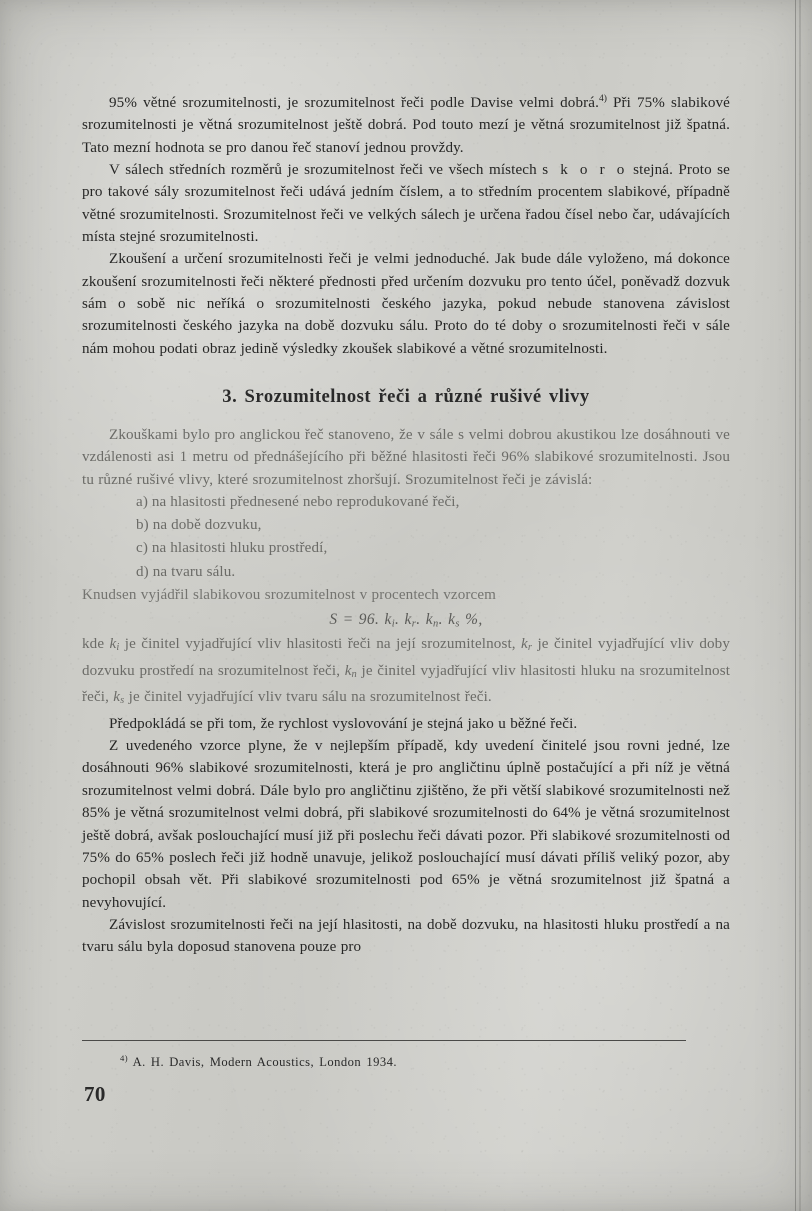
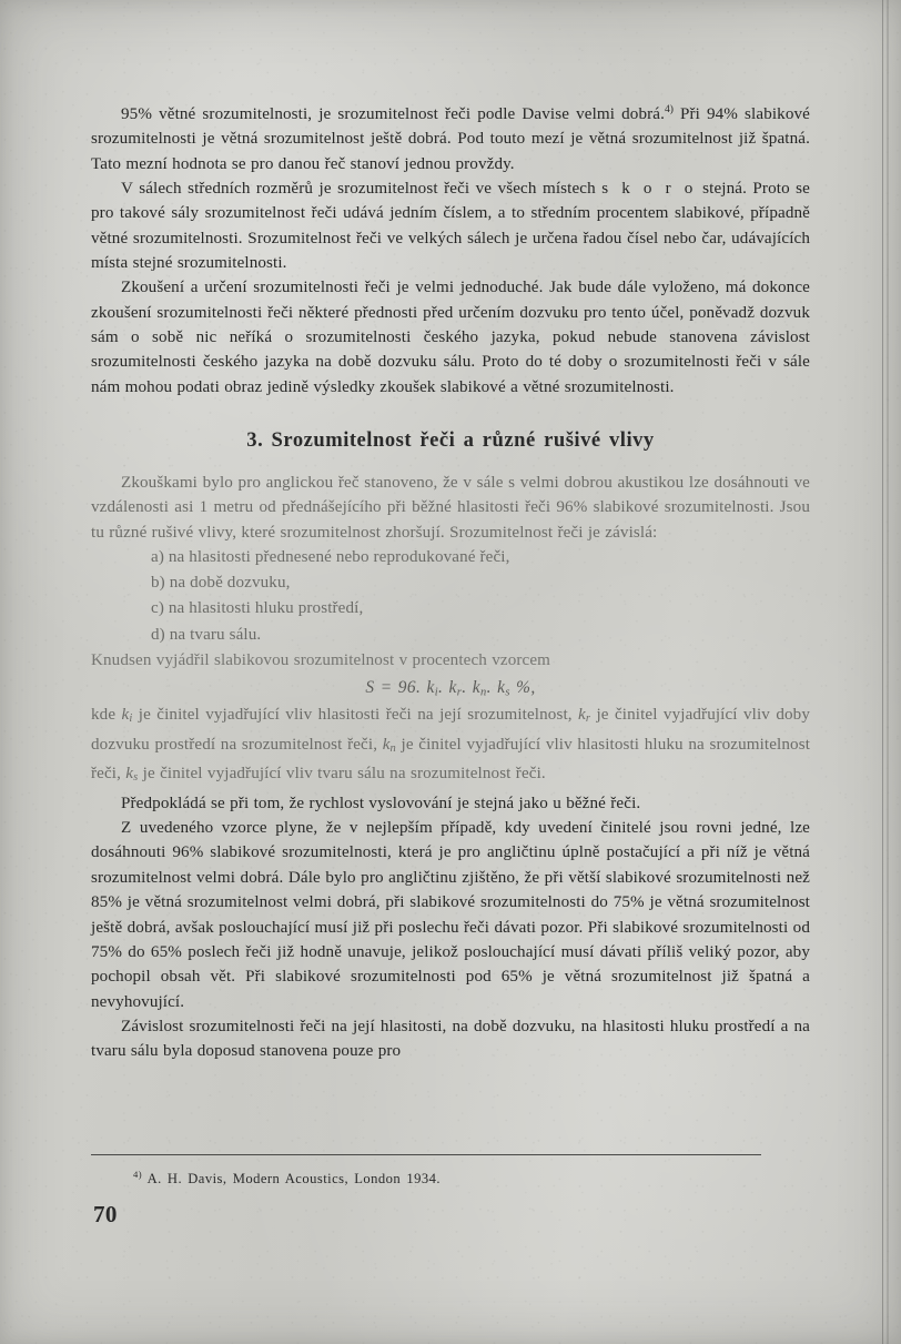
- 95% větné srozumitelnosti, je srozumitelnost řeči podle Davise velmi dobrá.4) Při 75% slabikové srozumitelnosti je větná srozumitelnost ještě dobrá. Pod touto mezí je větná srozumitelnost již špatná. Tato mezní hodnota se pro danou řeč stanoví jednou provždy.
+ 95% větné srozumitelnosti, je srozumitelnost řeči podle Davise velmi dobrá.4) Při 94% slabikové srozumitelnosti je větná srozumitelnost ještě dobrá. Pod touto mezí je větná srozumitelnost již špatná. Tato mezní hodnota se pro danou řeč stanoví jednou provždy.
  V sálech středních rozměrů je srozumitelnost řeči ve všech místech s k o r o stejná. Proto se pro takové sály srozumitelnost řeči udává jedním číslem, a to středním procentem slabikové, případně větné srozumitelnosti. Srozumitelnost řeči ve velkých sálech je určena řadou čísel nebo čar, udávajících místa stejné srozumitelnosti.
  Zkoušení a určení srozumitelnosti řeči je velmi jednoduché. Jak bude dále vyloženo, má dokonce zkoušení srozumitelnosti řeči některé přednosti před určením dozvuku pro tento účel, poněvadž dozvuk sám o sobě nic neříká o srozumitelnosti českého jazyka, pokud nebude stanovena závislost srozumitelnosti českého jazyka na době dozvuku sálu. Proto do té doby o srozumitelnosti řeči v sále nám mohou podati obraz jedině výsledky zkoušek slabikové a větné srozumitelnosti.
  3. Srozumitelnost řeči a různé rušivé vlivy
  Zkouškami bylo pro anglickou řeč stanoveno, že v sále s velmi dobrou akustikou lze dosáhnouti ve vzdálenosti asi 1 metru od přednášejícího při běžné hlasitosti řeči 96% slabikové srozumitelnosti. Jsou tu různé rušivé vlivy, které srozumitelnost zhoršují. Srozumitelnost řeči je závislá:
  a) na hlasitosti přednesené nebo reprodukované řeči,
  b) na době dozvuku,
  c) na hlasitosti hluku prostředí,
  d) na tvaru sálu.
  Knudsen vyjádřil slabikovou srozumitelnost v procentech vzorcem
  S = 96. ki. kr. kn. ks %,
  kde ki je činitel vyjadřující vliv hlasitosti řeči na její srozumitelnost, kr je činitel vyjadřující vliv doby dozvuku prostředí na srozumitelnost řeči, kn je činitel vyjadřující vliv hlasitosti hluku na srozumitelnost řeči, ks je činitel vyjadřující vliv tvaru sálu na srozumitelnost řeči.
  Předpokládá se při tom, že rychlost vyslovování je stejná jako u běžné řeči.
- Z uvedeného vzorce plyne, že v nejlepším případě, kdy uvedení činitelé jsou rovni jedné, lze dosáhnouti 96% slabikové srozumitelnosti, která je pro angličtinu úplně postačující a při níž je větná srozumitelnost velmi dobrá. Dále bylo pro angličtinu zjištěno, že při větší slabikové srozumitelnosti než 85% je větná srozumitelnost velmi dobrá, při slabikové srozumitelnosti do 64% je větná srozumitelnost ještě dobrá, avšak poslouchající musí již při poslechu řeči dávati pozor. Při slabikové srozumitelnosti od 75% do 65% poslech řeči již hodně unavuje, jelikož poslouchající musí dávati příliš veliký pozor, aby pochopil obsah vět. Při slabikové srozumitelnosti pod 65% je větná srozumitelnost již špatná a nevyhovující.
+ Z uvedeného vzorce plyne, že v nejlepším případě, kdy uvedení činitelé jsou rovni jedné, lze dosáhnouti 96% slabikové srozumitelnosti, která je pro angličtinu úplně postačující a při níž je větná srozumitelnost velmi dobrá. Dále bylo pro angličtinu zjištěno, že při větší slabikové srozumitelnosti než 85% je větná srozumitelnost velmi dobrá, při slabikové srozumitelnosti do 75% je větná srozumitelnost ještě dobrá, avšak poslouchající musí již při poslechu řeči dávati pozor. Při slabikové srozumitelnosti od 75% do 65% poslech řeči již hodně unavuje, jelikož poslouchající musí dávati příliš veliký pozor, aby pochopil obsah vět. Při slabikové srozumitelnosti pod 65% je větná srozumitelnost již špatná a nevyhovující.
  Závislost srozumitelnosti řeči na její hlasitosti, na době dozvuku, na hlasitosti hluku prostředí a na tvaru sálu byla doposud stanovena pouze pro
  4) A. H. Davis, Modern Acoustics, London 1934.
  70
